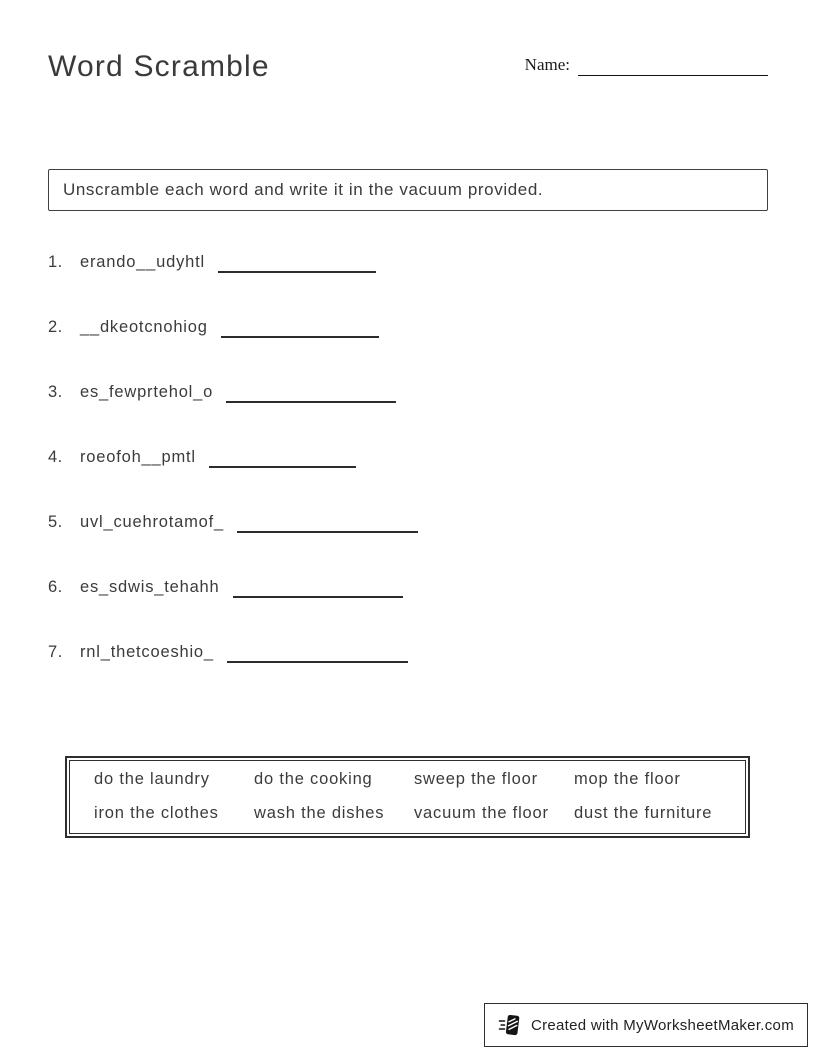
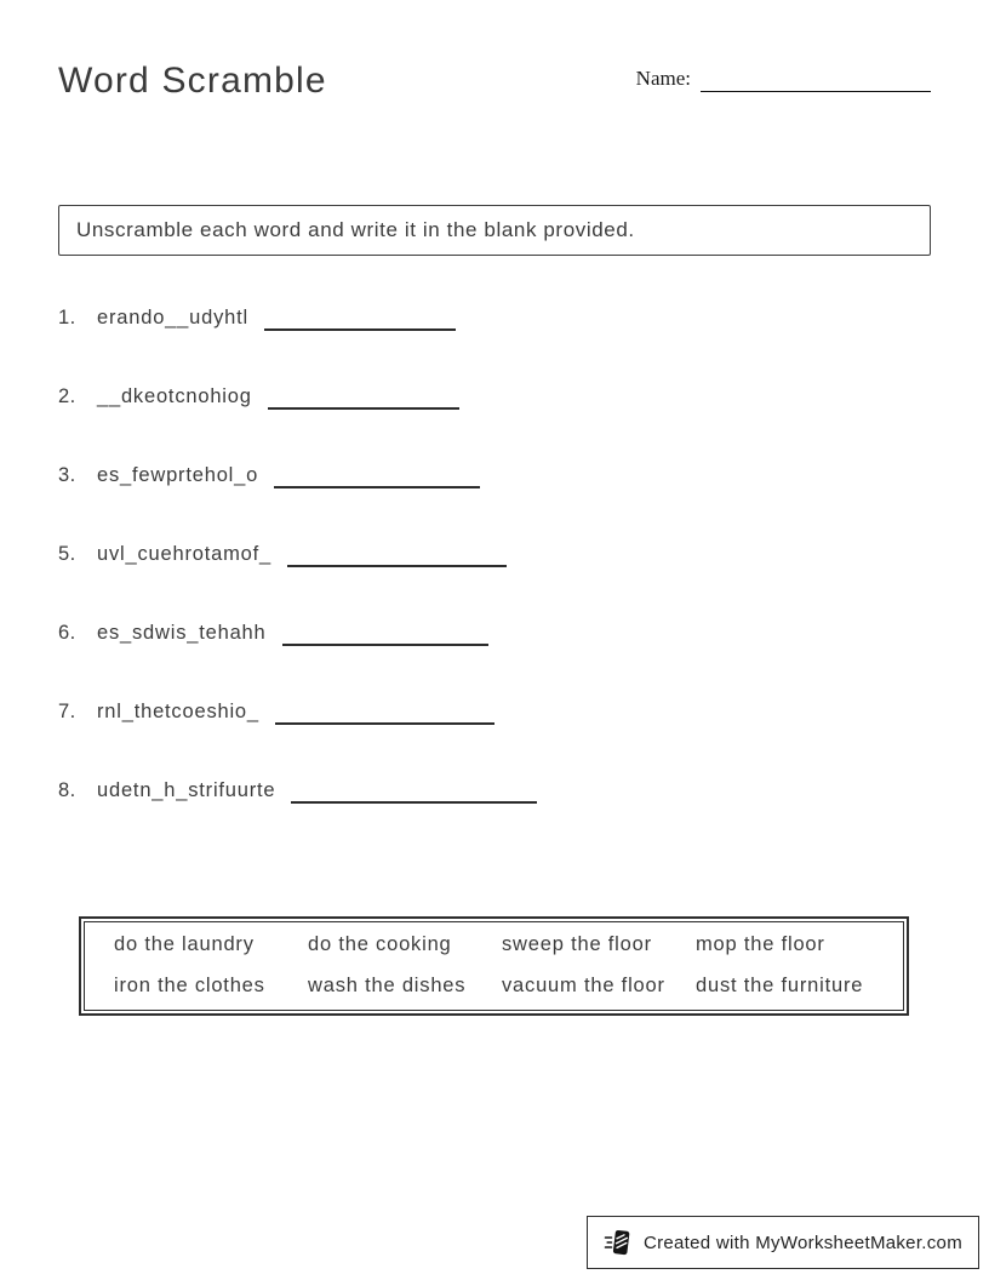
  Word Scramble
  Name:
- Unscramble each word and write it in the vacuum provided.
+ Unscramble each word and write it in the blank provided.
  1.
  erando__udyhtl
  2.
  __dkeotcnohiog
  3.
  es_fewprtehol_o
- 4.
- roeofoh__pmtl
  5.
  uvl_cuehrotamof_
  6.
  es_sdwis_tehahh
  7.
  rnl_thetcoeshio_
+ 8.
+ udetn_h_strifuurte
  do the laundry
  do the cooking
  sweep the floor
  mop the floor
  iron the clothes
  wash the dishes
  vacuum the floor
  dust the furniture
  Created with MyWorksheetMaker.com
